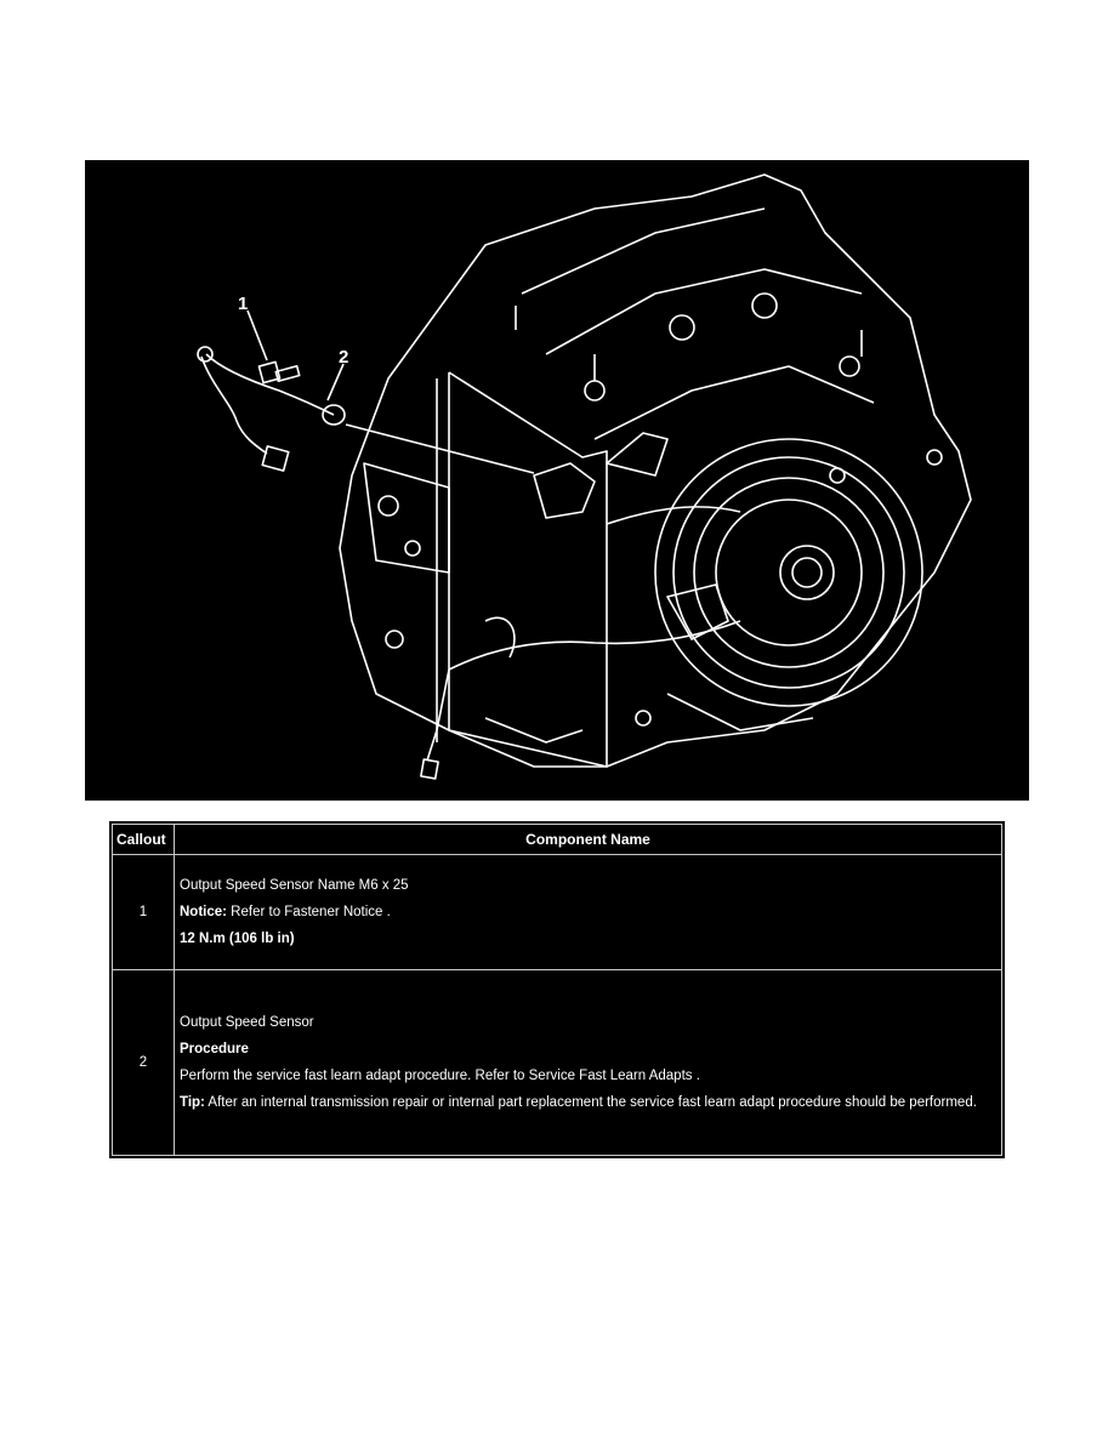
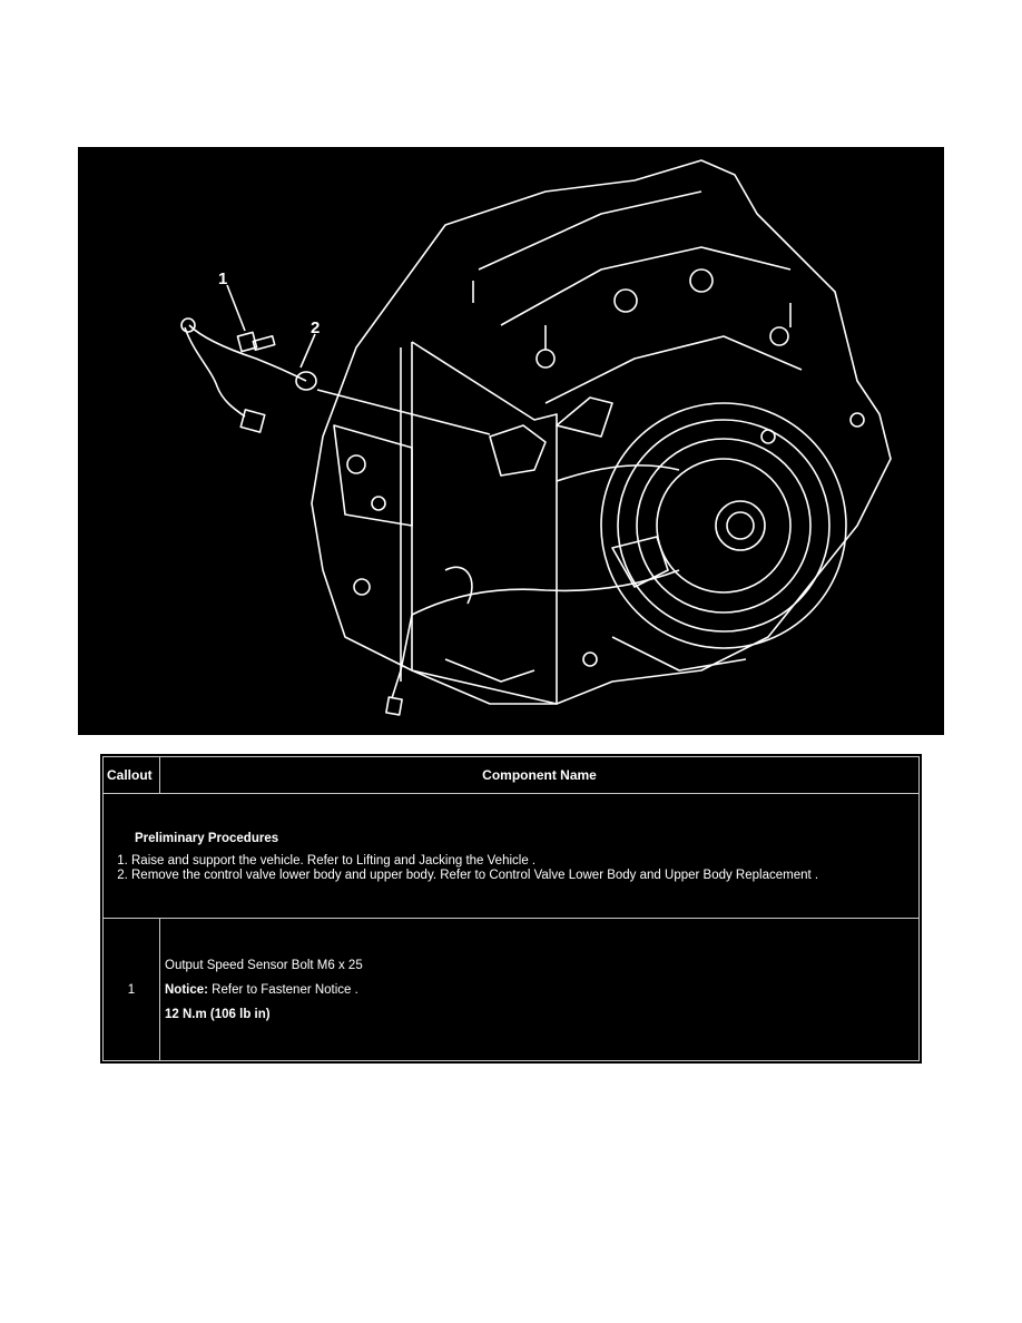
  1
  2
  Callout	Component Name
+ Preliminary Procedures Raise and support the vehicle. Refer to Lifting and Jacking the Vehicle . Remove the control valve lower body and upper body. Refer to Control Valve Lower Body and Upper Body Replacement .
- 1	Output Speed Sensor Name M6 x 25 Notice: Refer to Fastener Notice . 12 N.m (106 lb in)
+ 1	Output Speed Sensor Bolt M6 x 25 Notice: Refer to Fastener Notice . 12 N.m (106 lb in)
- 2	Output Speed Sensor Procedure Perform the service fast learn adapt procedure. Refer to Service Fast Learn Adapts . Tip: After an internal transmission repair or internal part replacement the service fast learn adapt procedure should be performed.
